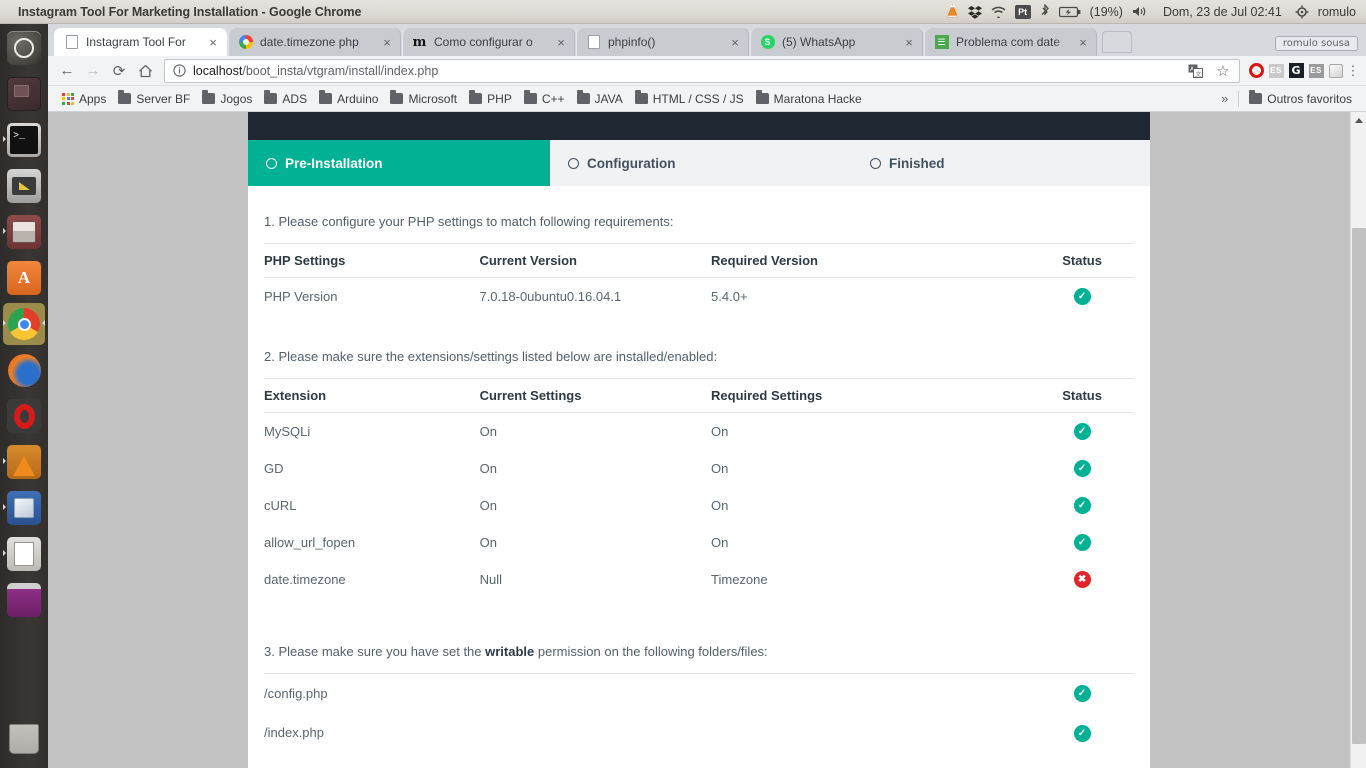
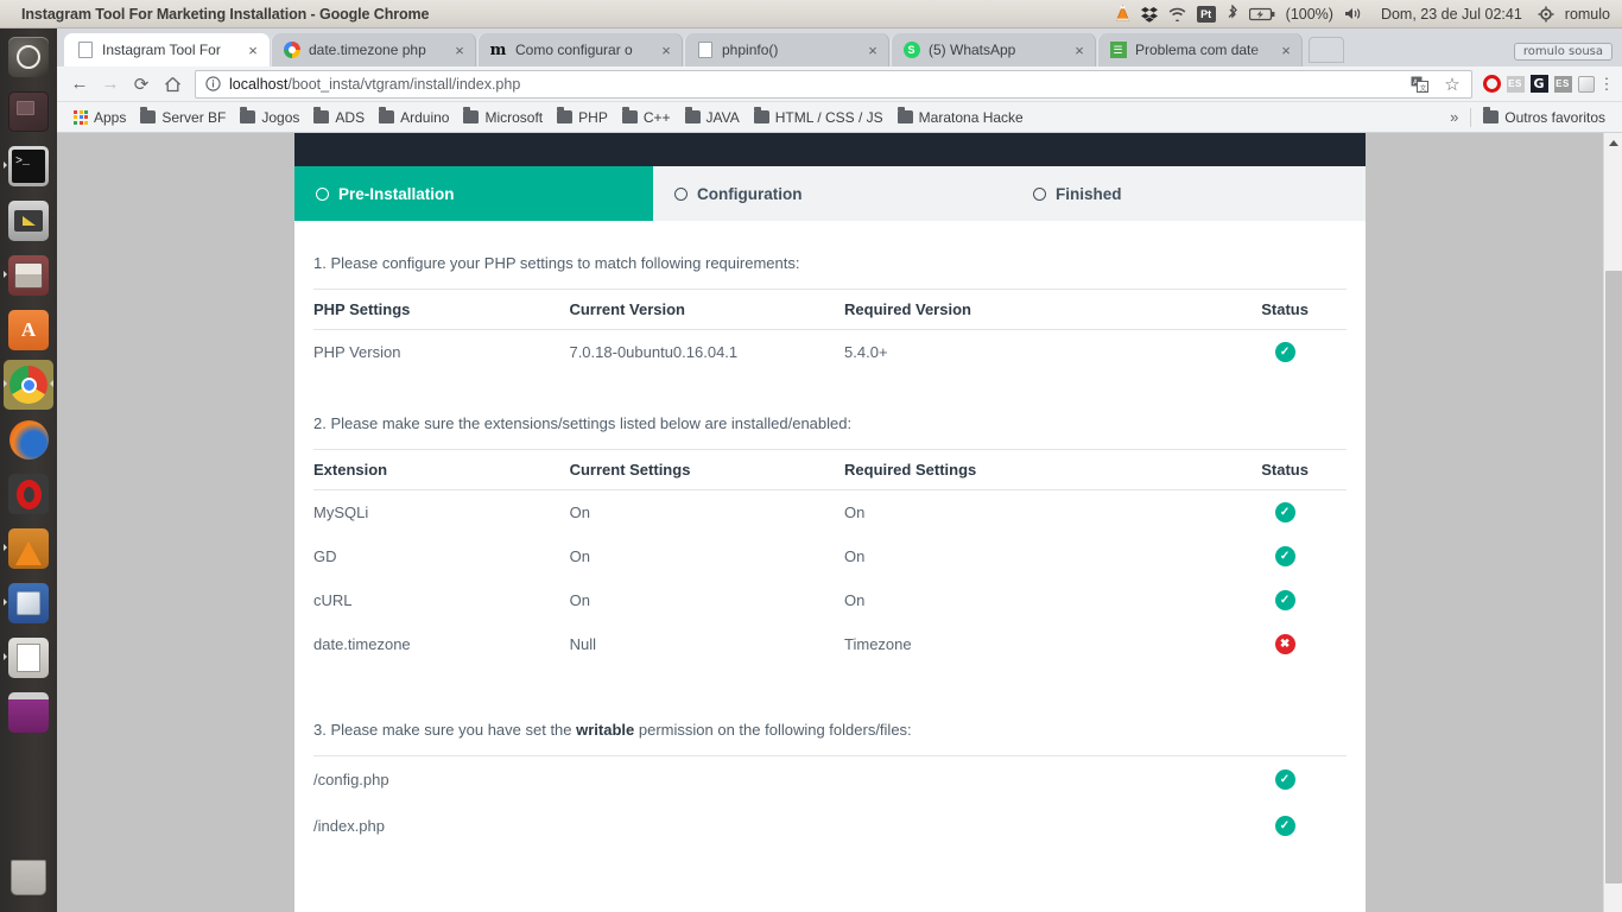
  Instagram Tool For Marketing Installation - Google Chrome
  Pt
- (19%)
+ (100%)
  Dom, 23 de Jul 02:41
  romulo
  >_
  A
  Instagram Tool For
  ×
  date.timezone php
  ×
  m
  Como configurar o
  ×
  phpinfo()
  ×
  S
  (5) WhatsApp
  ×
  ☰
  Problema com date
  ×
  romulo sousa
  ←
  →
  ⟳
  localhost
  /boot_insta/vtgram/install/index.php
  ☆
  ES
  G
  ES
  ⋮
  Apps
  Server BF
  Jogos
  ADS
  Arduino
  Microsoft
  PHP
  C++
  JAVA
  HTML / CSS / JS
  Maratona Hacke
  »
  Outros favoritos
  Pre-Installation
  Configuration
  Finished
  1. Please configure your PHP settings to match following requirements:
  PHP Settings	Current Version	Required Version	Status
  PHP Version	7.0.18-0ubuntu0.16.04.1	5.4.0+	✓
  2. Please make sure the extensions/settings listed below are installed/enabled:
  Extension	Current Settings	Required Settings	Status
  MySQLi	On	On	✓
  GD	On	On	✓
  cURL	On	On	✓
- allow_url_fopen	On	On	✓
  date.timezone	Null	Timezone	✖
  3. Please make sure you have set the writable permission on the following folders/files:
  /config.php
  ✓
  /index.php
  ✓
